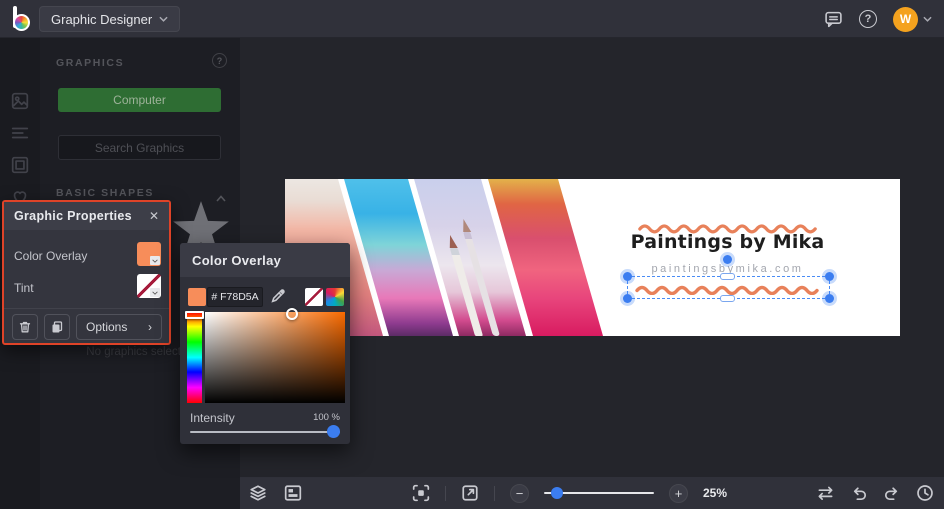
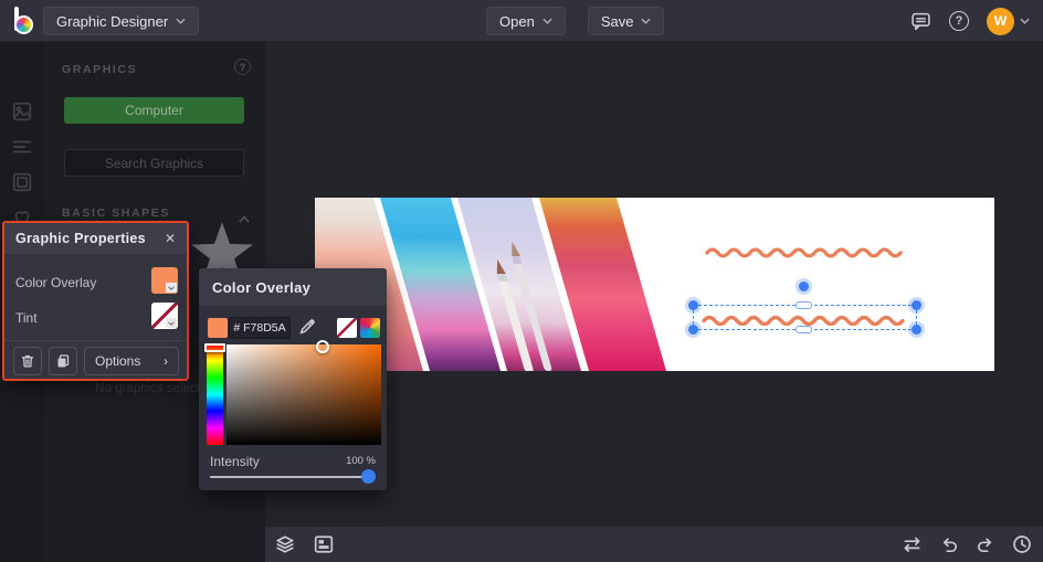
  Graphic Designer
+ Open
+ Save
  ?
  W
  GRAPHICS
  ?
  Computer
  Search Graphics
  BASIC SHAPES
  No graphics selec
- Paintings by Mika
- paintingsbymika.com
- −
- +
- 25%
  Graphic Properties
  ✕
  Color Overlay
  Tint
  Options
  ›
  Color Overlay
  # F78D5A
  Intensity
  100 %
